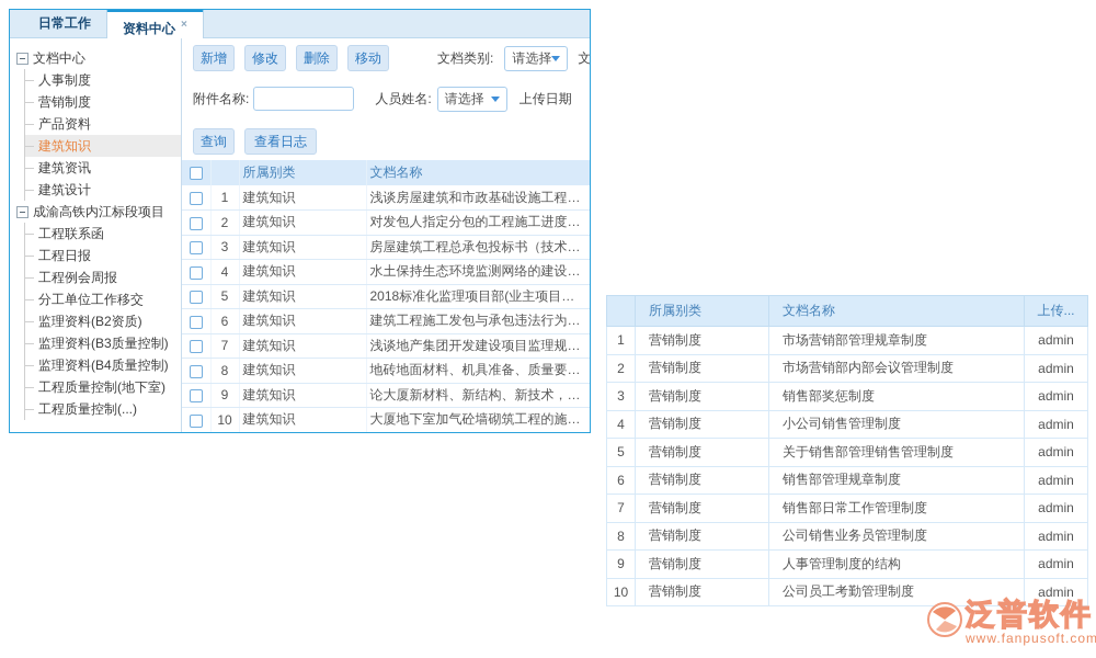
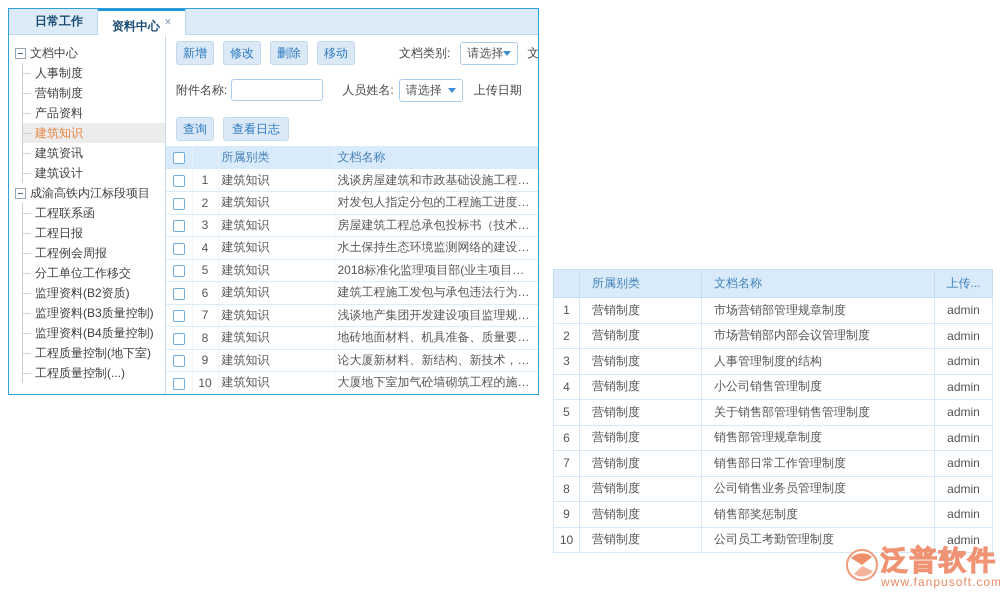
  日常工作
  资料中心 ×
  文档中心
  人事制度
  营销制度
  产品资料
  建筑知识
  建筑资讯
  建筑设计
  成渝高铁内江标段项目
  工程联系函
  工程日报
  工程例会周报
  分工单位工作移交
  监理资料(B2资质)
  监理资料(B3质量控制)
  监理资料(B4质量控制)
  工程质量控制(地下室)
  工程质量控制(...)
  新增
  修改
  删除
  移动
  文档类别:
  请选择
  附件名称:
  人员姓名:
  请选择
  上传日期
  查询
  查看日志
  		所属别类	文档名称
  	1	建筑知识	浅谈房屋建筑和市政基础设施工程施工
  	2	建筑知识	对发包人指定分包的工程施工进度安排
  	3	建筑知识	房屋建筑工程总承包投标书（技术标）
  	4	建筑知识	水土保持生态环境监测网络的建设与资
  	5	建筑知识	2018标准化监理项目部(业主项目部)人
  	6	建筑知识	建筑工程施工发包与承包违法行为认定
  	7	建筑知识	浅谈地产集团开发建设项目监理规划编
  	8	建筑知识	地砖地面材料、机具准备、质量要求及
  	9	建筑知识	论大厦新材料、新结构、新技术，新工
  	10	建筑知识	大厦地下室加气砼墙砌筑工程的施工方
  	所属别类	文档名称	上传...
  1	营销制度	市场营销部管理规章制度	admin
  2	营销制度	市场营销部内部会议管理制度	admin
- 3	营销制度	销售部奖惩制度	admin
+ 3	营销制度	人事管理制度的结构	admin
  4	营销制度	小公司销售管理制度	admin
  5	营销制度	关于销售部管理销售管理制度	admin
  6	营销制度	销售部管理规章制度	admin
  7	营销制度	销售部日常工作管理制度	admin
  8	营销制度	公司销售业务员管理制度	admin
- 9	营销制度	人事管理制度的结构	admin
+ 9	营销制度	销售部奖惩制度	admin
  10	营销制度	公司员工考勤管理制度	admin
  泛普软件
  www.fanpusoft.com
